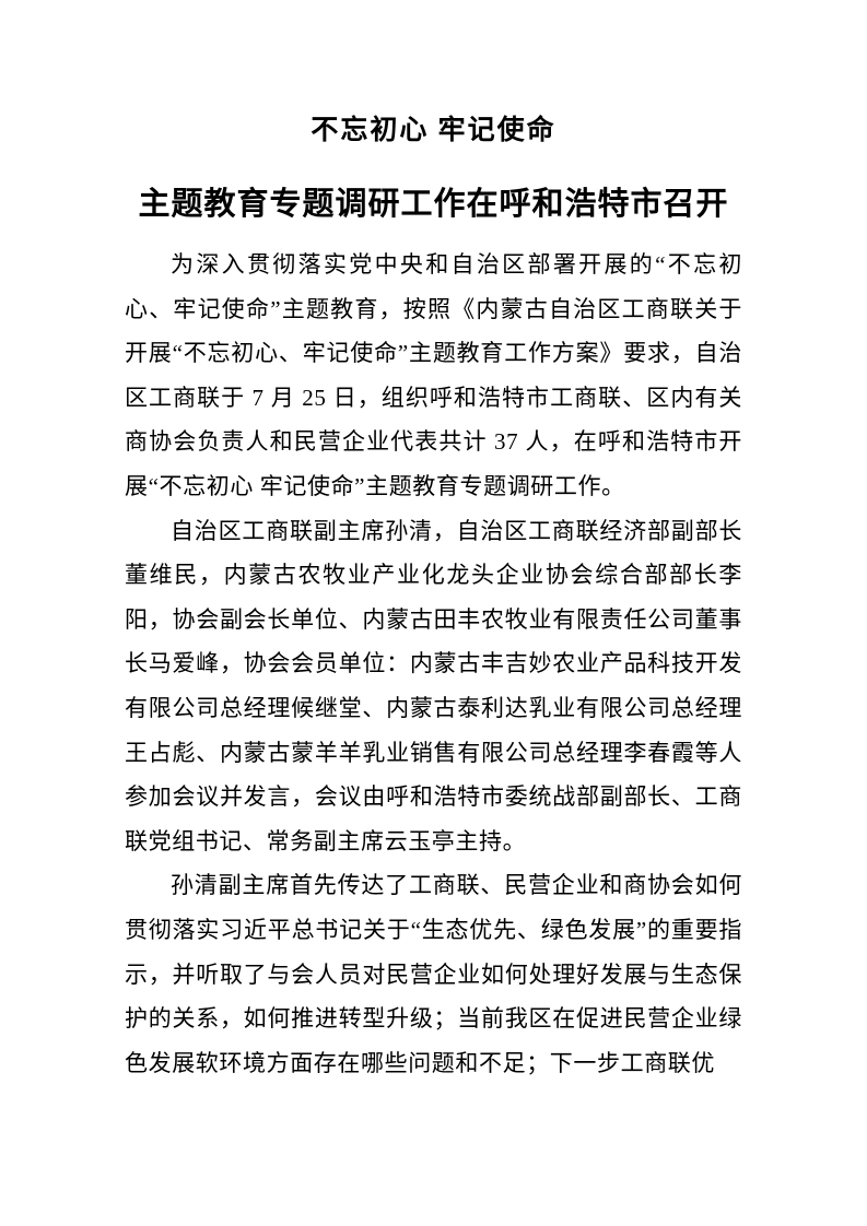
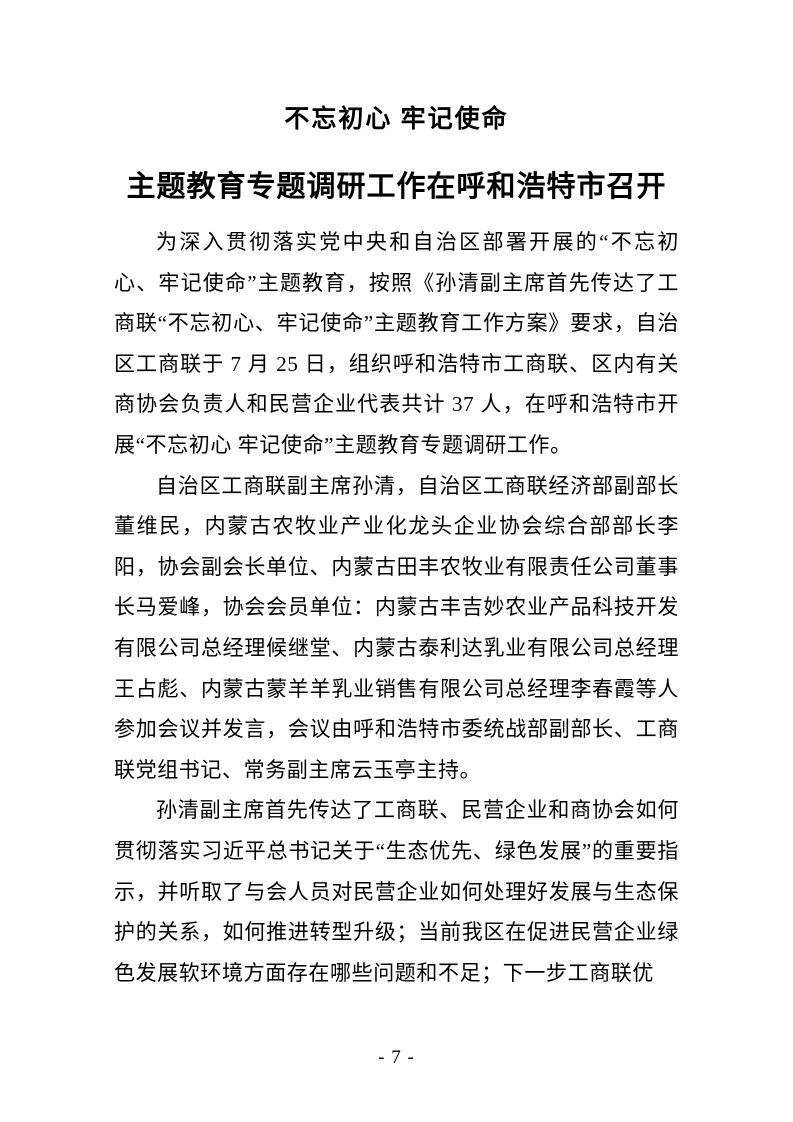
  不忘初心 牢记使命
  主题教育专题调研工作在呼和浩特市召开
- 为深入贯彻落实党中央和自治区部署开展的“不忘初心、牢记使命”主题教育，按照《内蒙古自治区工商联关于开展“不忘初心、牢记使命”主题教育工作方案》要求，自治区工商联于 7 月 25 日，组织呼和浩特市工商联、区内有关商协会负责人和民营企业代表共计 37 人，在呼和浩特市开展“不忘初心 牢记使命”主题教育专题调研工作。
+ 为深入贯彻落实党中央和自治区部署开展的“不忘初心、牢记使命”主题教育，按照《孙清副主席首先传达了工商联“不忘初心、牢记使命”主题教育工作方案》要求，自治区工商联于 7 月 25 日，组织呼和浩特市工商联、区内有关商协会负责人和民营企业代表共计 37 人，在呼和浩特市开展“不忘初心 牢记使命”主题教育专题调研工作。
  自治区工商联副主席孙清，自治区工商联经济部副部长董维民，内蒙古农牧业产业化龙头企业协会综合部部长李阳，协会副会长单位、内蒙古田丰农牧业有限责任公司董事长马爱峰，协会会员单位：内蒙古丰吉妙农业产品科技开发有限公司总经理候继堂、内蒙古泰利达乳业有限公司总经理王占彪、内蒙古蒙羊羊乳业销售有限公司总经理李春霞等人参加会议并发言，会议由呼和浩特市委统战部副部长、工商联党组书记、常务副主席云玉亭主持。
  孙清副主席首先传达了工商联、民营企业和商协会如何贯彻落实习近平总书记关于“生态优先、绿色发展”的重要指示，并听取了与会人员对民营企业如何处理好发展与生态保护的关系，如何推进转型升级；当前我区在促进民营企业绿色发展软环境方面存在哪些问题和不足；下一步工商联优
+ - 7 -
